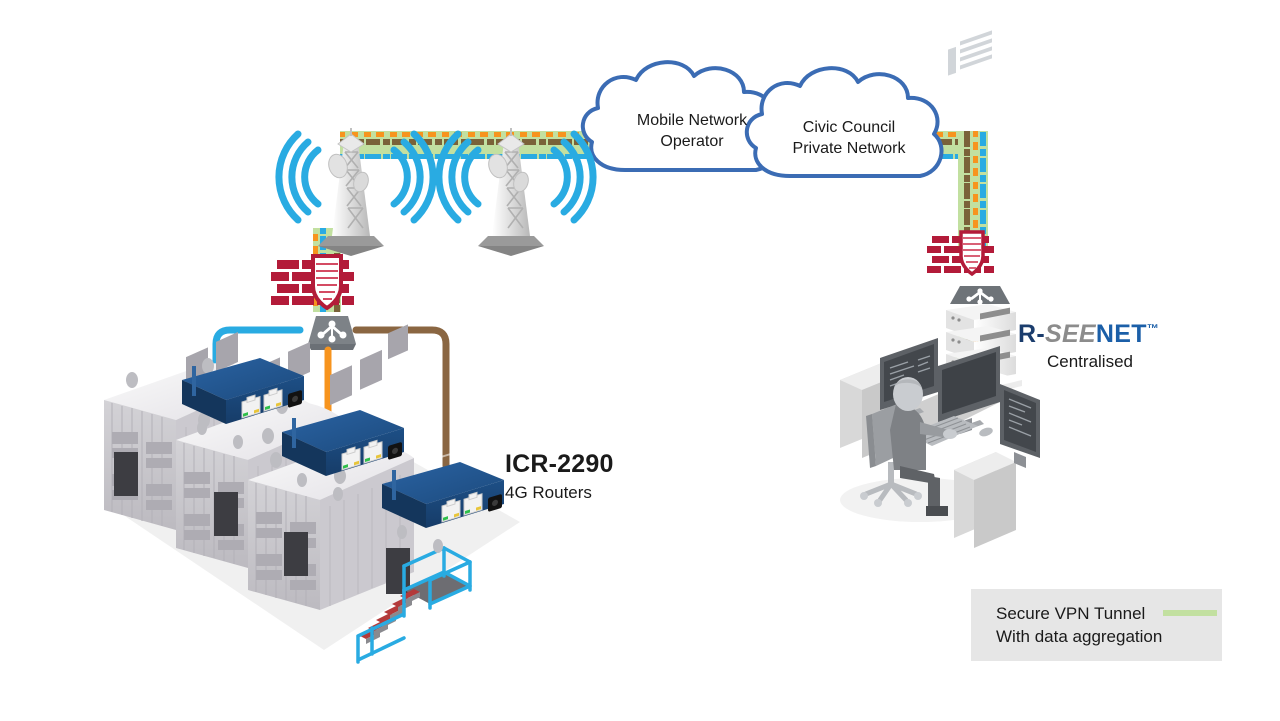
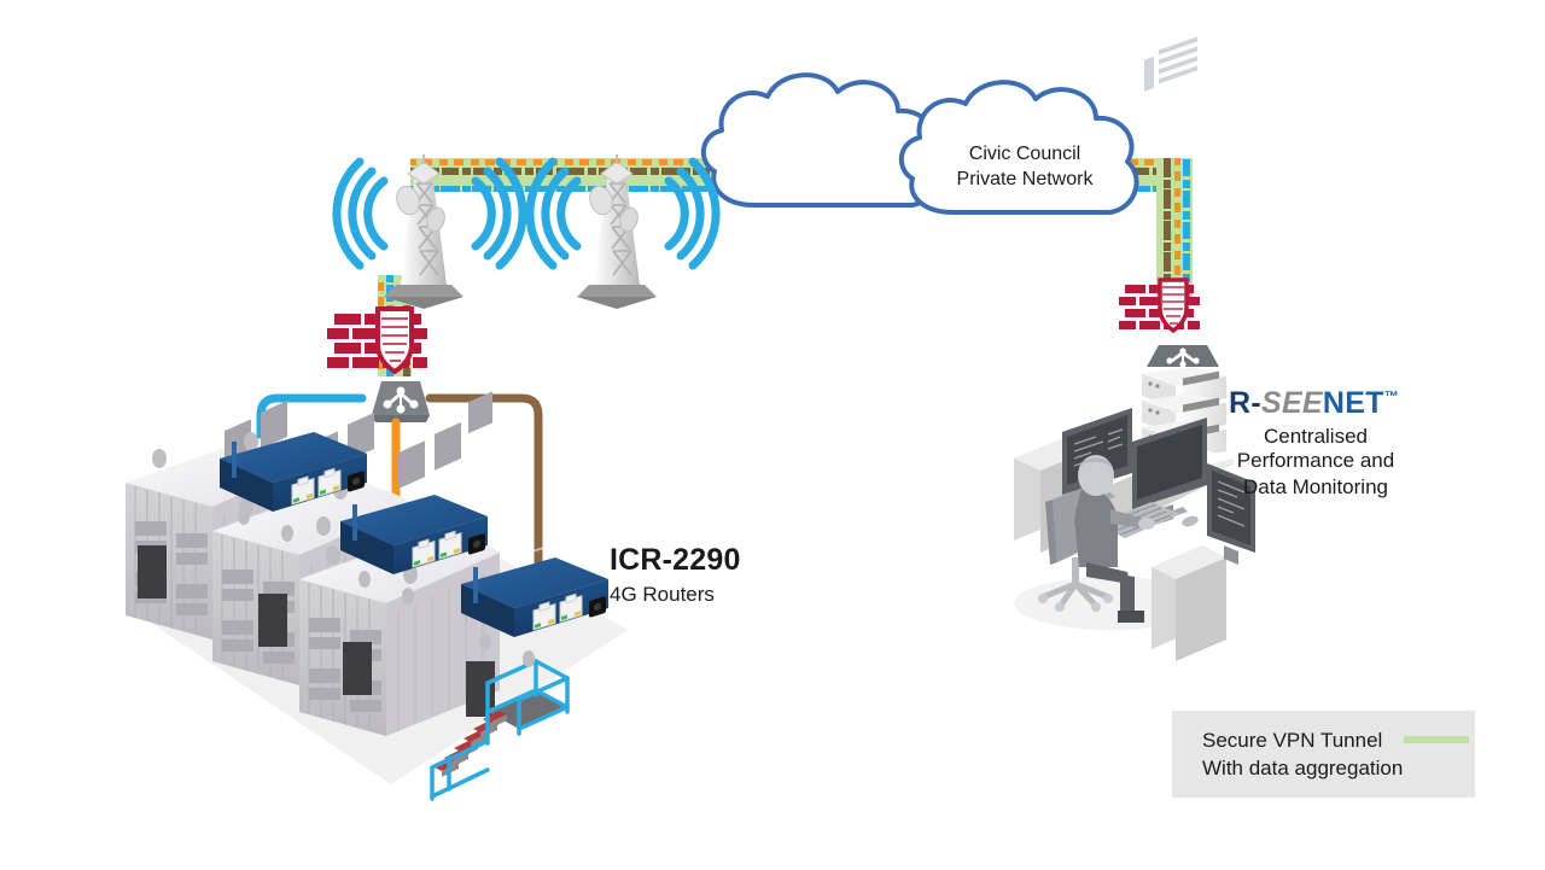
- Mobile Network
- Operator
  Civic Council
  Private Network
  ICR-2290
  4G Routers
  R-SEENET™
  Centralised
+ Performance and
+ Data Monitoring
  Secure VPN Tunnel
  With data aggregation
